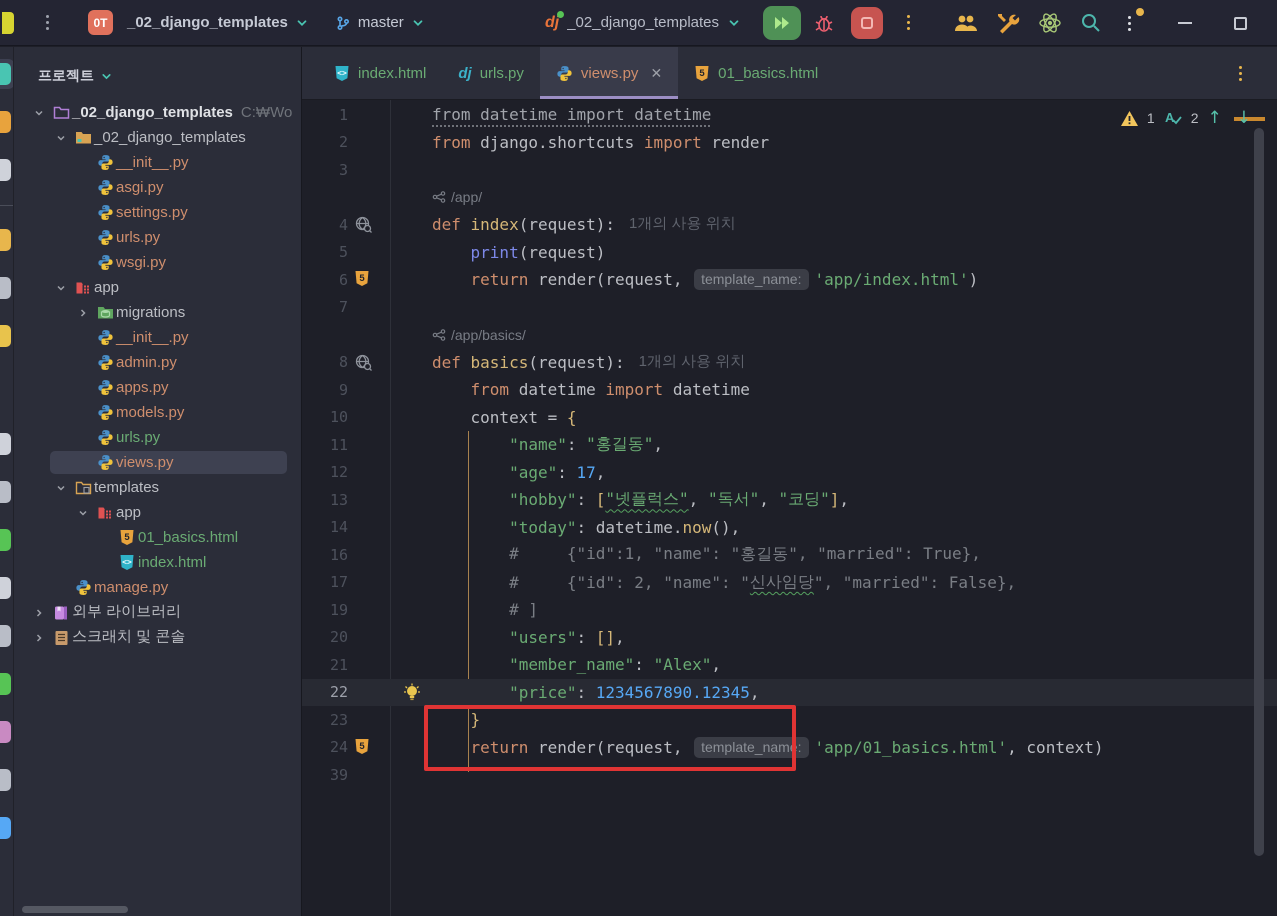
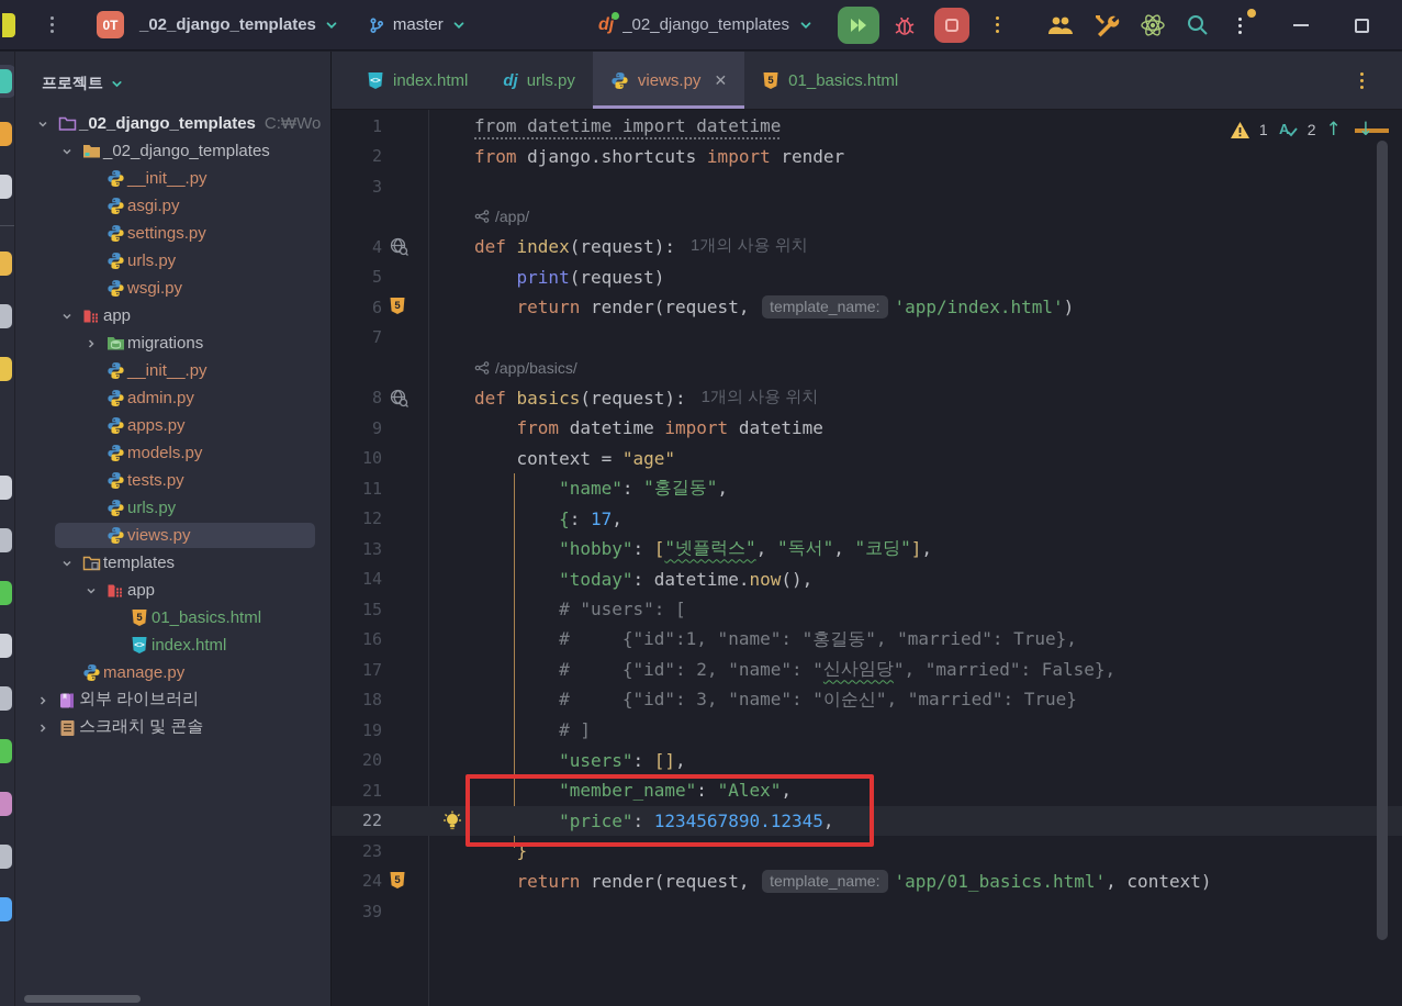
  0T
  _02_django_templates
  master
  dj
  _02_django_templates
  프로젝트
  _02_django_templates
  C:₩Wo
  _02_django_templates
  __init__.py
  asgi.py
  settings.py
  urls.py
  wsgi.py
  app
  migrations
  __init__.py
  admin.py
  apps.py
  models.py
+ tests.py
  urls.py
  views.py
  templates
  app
  5
  01_basics.html
  <>
  index.html
  manage.py
  외부 라이브러리
  스크래치 및 콘솔
  <>
  index.html
  dj
  urls.py
  views.py
  ✕
  5
  01_basics.html
  1
  from datetime import datetime
  2
  from
  django.shortcuts
  import
  render
  3
  /app/
  4
  def
  index
  (request):
  1개의 사용 위치
  5
  print
  (request)
  6
  5
  return
  render(request,
  template_name:
  'app/index.html'
  )
  7
  /app/basics/
  8
  def
  basics
  (request):
  1개의 사용 위치
  9
  from
  datetime
  import
  datetime
  10
  context =
- {
+ "age"
  11
  "name"
  :
  "홍길동"
  ,
  12
- "age"
+ {
  :
  17
  ,
  13
  "hobby"
  :
  [
  "넷플럭스"
  ,
  "독서"
  ,
  "코딩"
  ]
  ,
  14
  "today"
  : datetime.
  now
  (),
+ 15
+ # "users": [
  16
  # {"id":1, "name": "홍길동", "married": True},
  17
  # {"id": 2, "name": "
  신사임당
  ", "married": False},
+ 18
+ # {"id": 3, "name": "이순신", "married": True}
  19
  # ]
  20
  "users"
  :
  []
  ,
  21
  "member_name"
  :
  "Alex"
  ,
  22
  "price"
  :
  1234567890.12345
  ,
  23
  }
  24
  5
  return
  render(request,
  template_name:
  'app/01_basics.html'
  , context)
  39
  1
  A
  2
  ↑
  ↓
